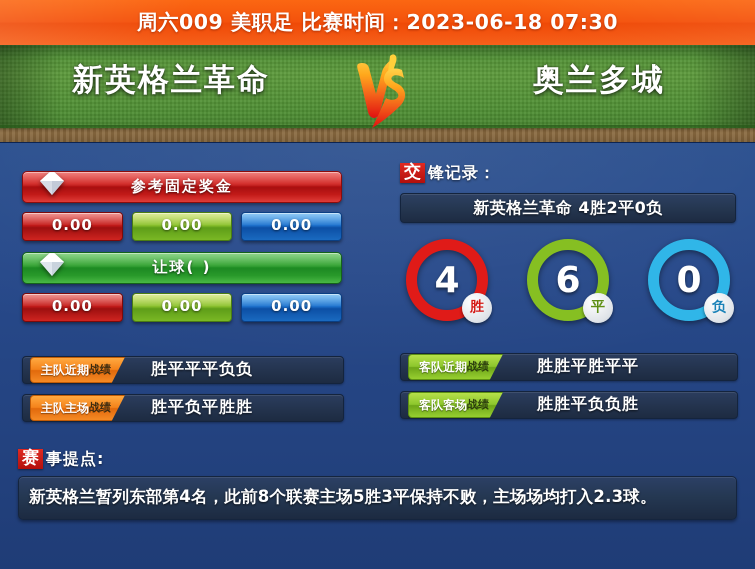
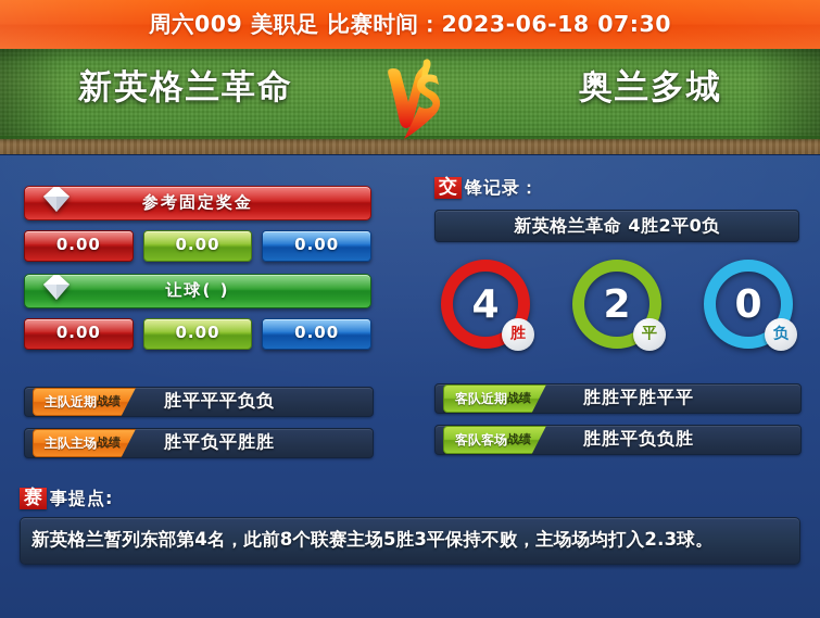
  周六009 美职足 比赛时间：2023-06-18 07:30
  新英格兰革命
  奥兰多城
  参考固定奖金
  0.00
  0.00
  0.00
  让球( )
  0.00
  0.00
  0.00
  胜平平平负负
  主队近期
  战绩
  胜平负平胜胜
  主队主场
  战绩
  交
  锋记录：
  新英格兰革命 4胜2平0负
  4
  胜
- 6
+ 2
  平
  0
  负
  胜胜平胜平平
  客队近期
  战绩
  胜胜平负负胜
  客队客场
  战绩
  赛
  事提点:
  新英格兰暂列东部第4名，此前8个联赛主场5胜3平保持不败，主场场均打入2.3球。
